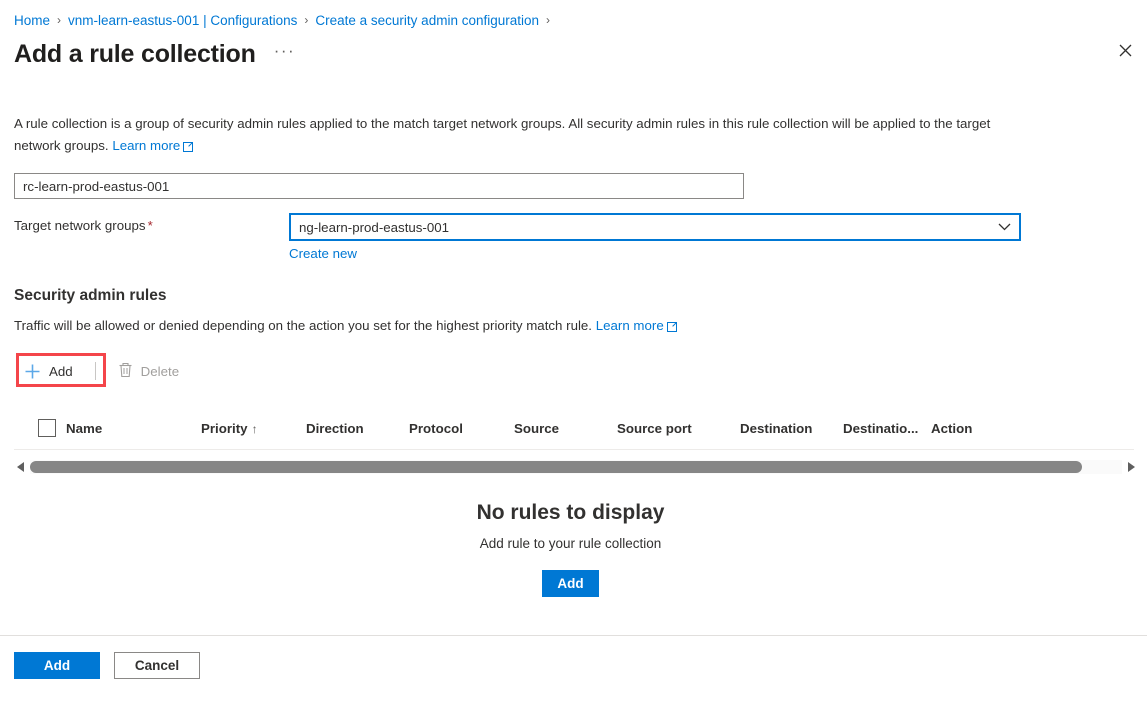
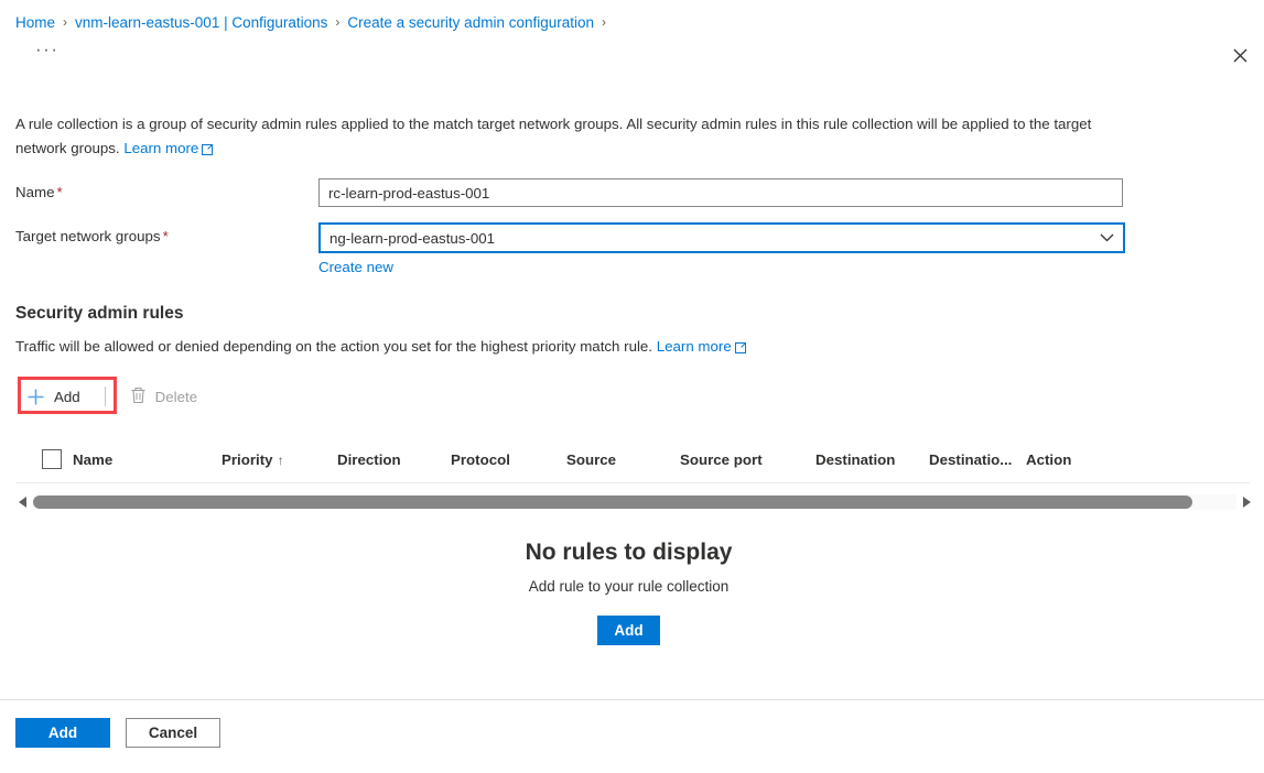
  Home
  ›
  vnm-learn-eastus-001 | Configurations
  ›
  Create a security admin configuration
  ›
- Add a rule collection
  ···
  A rule collection is a group of security admin rules applied to the match target network groups. All security admin rules in this rule collection will be applied to the target network groups. Learn more
+ Name *
  rc-learn-prod-eastus-001
  Target network groups *
  ng-learn-prod-eastus-001
  Create new
  Security admin rules
  Traffic will be allowed or denied depending on the action you set for the highest priority match rule. Learn more
  Add
  Delete
  Name
  Priority ↑
  Direction
  Protocol
  Source
  Source port
  Destination
  Destinatio...
  Action
  No rules to display
  Add rule to your rule collection
  Add
  Add
  Cancel
